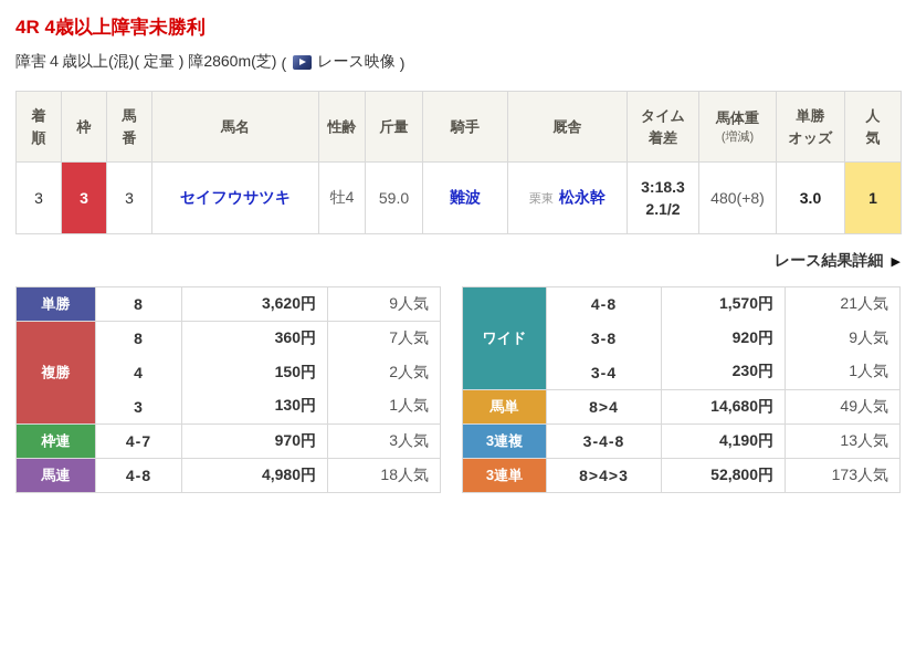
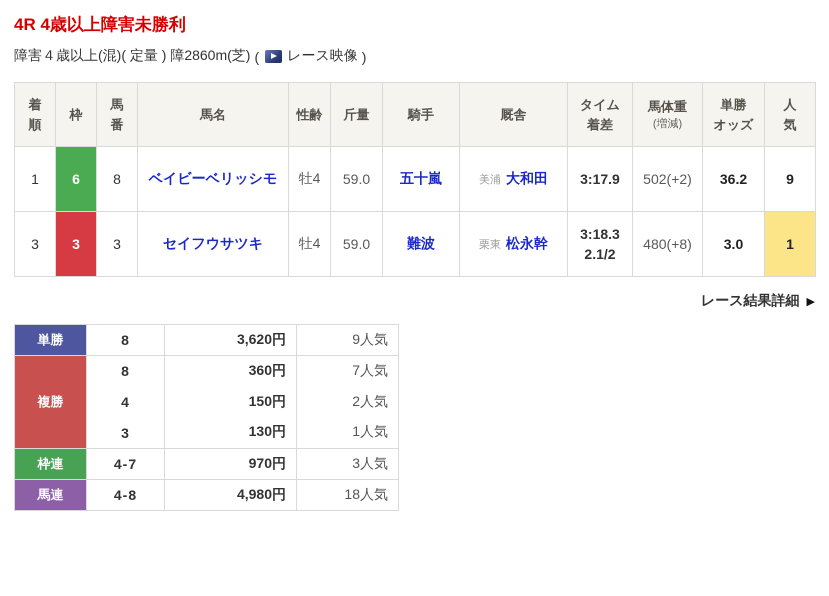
  4R 4歳以上障害未勝利
  障害４歳以上(混)( 定量 ) 障2860m(芝)
  (
  レース映像
  )
  着順	枠	馬番	馬名	性齢	斤量	騎手	厩舎	タイム着差	馬体重(増減)	単勝オッズ	人気
+ 1	6	8	ベイビーベリッシモ	牡4	59.0	五十嵐	美浦 大和田	3:17.9	502(+2)	36.2	9
  3	3	3	セイフウサツキ	牡4	59.0	難波	栗東 松永幹	3:18.32.1/2	480(+8)	3.0	1
  レース結果詳細 ▶
  単勝	8	3,620円	9人気
  複勝	8	360円	7人気
  4	150円	2人気
  3	130円	1人気
  枠連	4-7	970円	3人気
  馬連	4-8	4,980円	18人気
- ワイド	4-8	1,570円	21人気
- 3-8	920円	9人気
- 3-4	230円	1人気
- 馬単	8>4	14,680円	49人気
- 3連複	3-4-8	4,190円	13人気
- 3連単	8>4>3	52,800円	173人気
